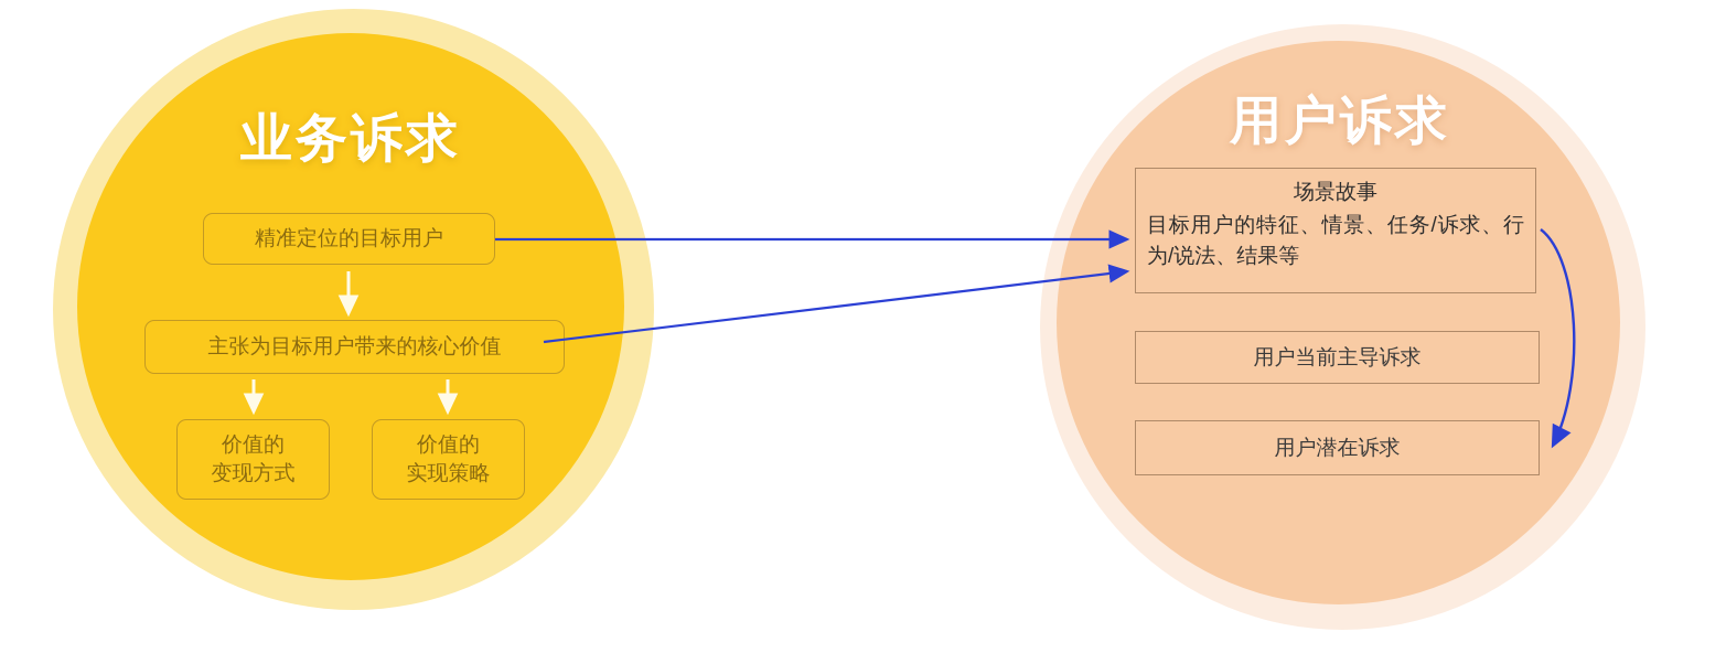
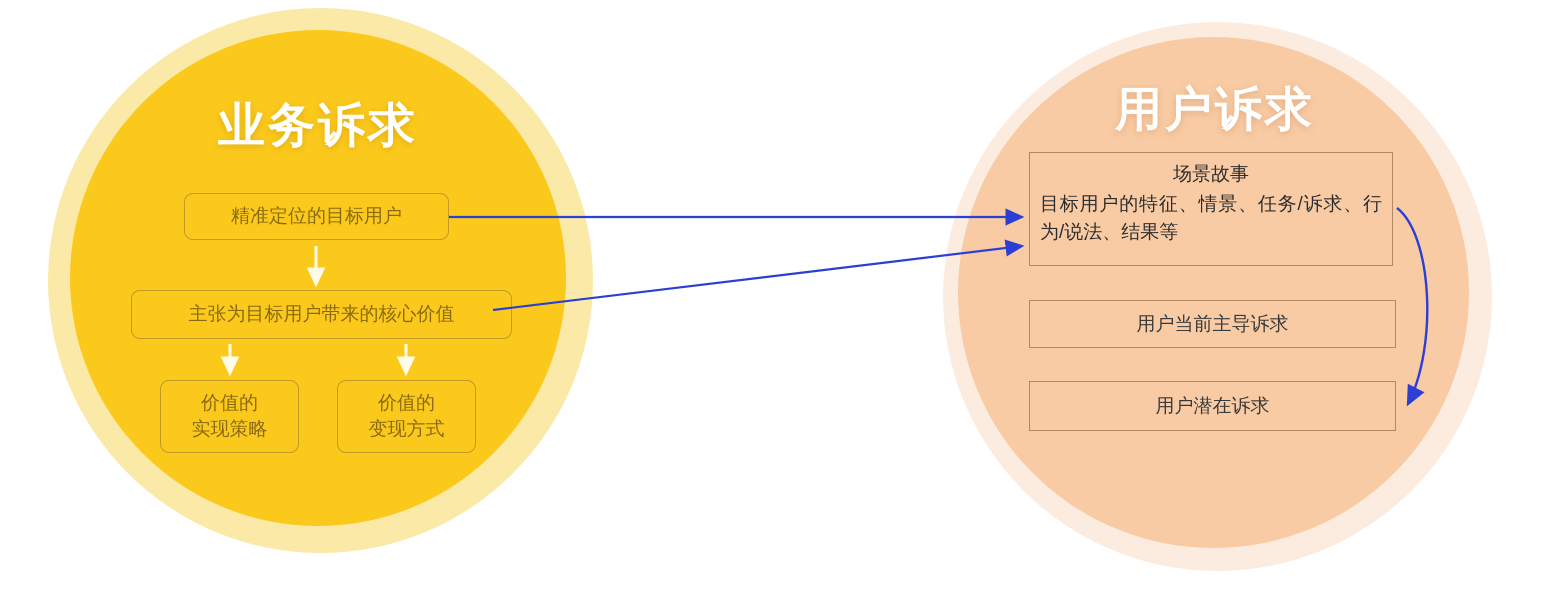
  业务诉求
  精准定位的目标用户
  主张为目标用户带来的核心价值
  价值的
- 变现方式
+ 实现策略
  价值的
- 实现策略
+ 变现方式
  用户诉求
  场景故事
  目标用户的特征、情景、任务/诉求、行为/说法、结果等
  用户当前主导诉求
  用户潜在诉求
